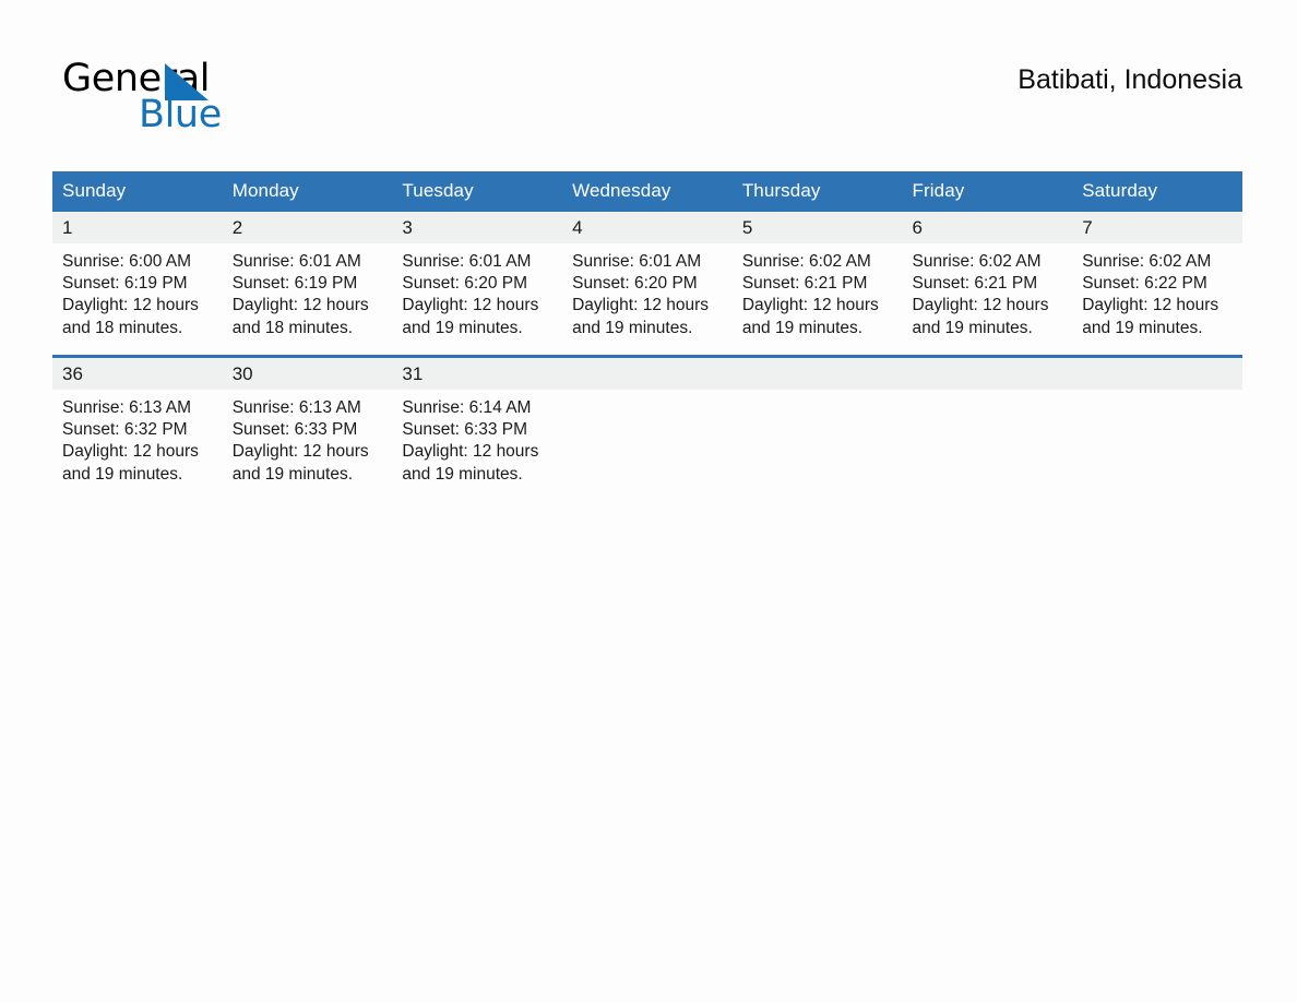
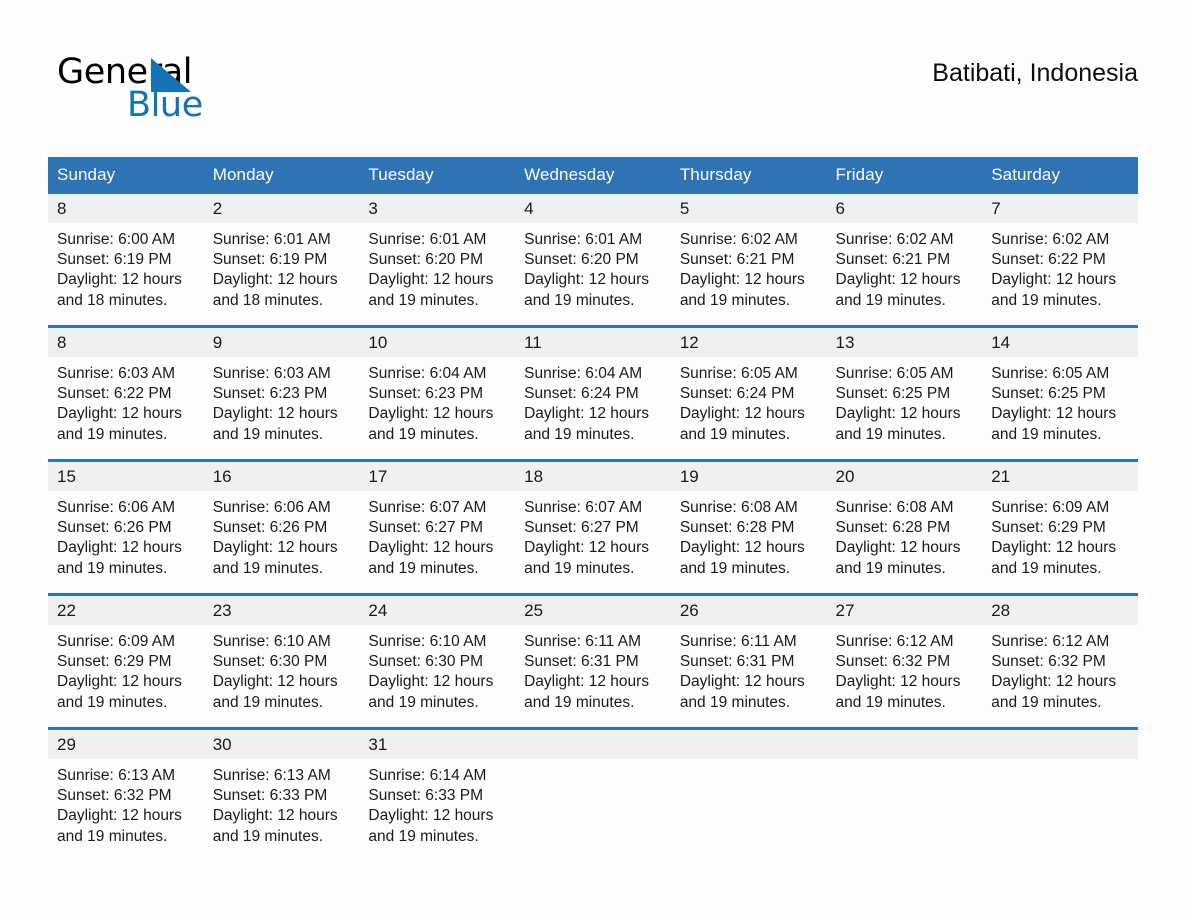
  General
  Blue
  Batibati, Indonesia
  Sunday	Monday	Tuesday	Wednesday	Thursday	Friday	Saturday
- 1Sunrise: 6:00 AMSunset: 6:19 PMDaylight: 12 hours and 18 minutes.	2Sunrise: 6:01 AMSunset: 6:19 PMDaylight: 12 hours and 18 minutes.	3Sunrise: 6:01 AMSunset: 6:20 PMDaylight: 12 hours and 19 minutes.	4Sunrise: 6:01 AMSunset: 6:20 PMDaylight: 12 hours and 19 minutes.	5Sunrise: 6:02 AMSunset: 6:21 PMDaylight: 12 hours and 19 minutes.	6Sunrise: 6:02 AMSunset: 6:21 PMDaylight: 12 hours and 19 minutes.	7Sunrise: 6:02 AMSunset: 6:22 PMDaylight: 12 hours and 19 minutes.
+ 8Sunrise: 6:00 AMSunset: 6:19 PMDaylight: 12 hours and 18 minutes.	2Sunrise: 6:01 AMSunset: 6:19 PMDaylight: 12 hours and 18 minutes.	3Sunrise: 6:01 AMSunset: 6:20 PMDaylight: 12 hours and 19 minutes.	4Sunrise: 6:01 AMSunset: 6:20 PMDaylight: 12 hours and 19 minutes.	5Sunrise: 6:02 AMSunset: 6:21 PMDaylight: 12 hours and 19 minutes.	6Sunrise: 6:02 AMSunset: 6:21 PMDaylight: 12 hours and 19 minutes.	7Sunrise: 6:02 AMSunset: 6:22 PMDaylight: 12 hours and 19 minutes.
+ 8Sunrise: 6:03 AMSunset: 6:22 PMDaylight: 12 hours and 19 minutes.	9Sunrise: 6:03 AMSunset: 6:23 PMDaylight: 12 hours and 19 minutes.	10Sunrise: 6:04 AMSunset: 6:23 PMDaylight: 12 hours and 19 minutes.	11Sunrise: 6:04 AMSunset: 6:24 PMDaylight: 12 hours and 19 minutes.	12Sunrise: 6:05 AMSunset: 6:24 PMDaylight: 12 hours and 19 minutes.	13Sunrise: 6:05 AMSunset: 6:25 PMDaylight: 12 hours and 19 minutes.	14Sunrise: 6:05 AMSunset: 6:25 PMDaylight: 12 hours and 19 minutes.
+ 15Sunrise: 6:06 AMSunset: 6:26 PMDaylight: 12 hours and 19 minutes.	16Sunrise: 6:06 AMSunset: 6:26 PMDaylight: 12 hours and 19 minutes.	17Sunrise: 6:07 AMSunset: 6:27 PMDaylight: 12 hours and 19 minutes.	18Sunrise: 6:07 AMSunset: 6:27 PMDaylight: 12 hours and 19 minutes.	19Sunrise: 6:08 AMSunset: 6:28 PMDaylight: 12 hours and 19 minutes.	20Sunrise: 6:08 AMSunset: 6:28 PMDaylight: 12 hours and 19 minutes.	21Sunrise: 6:09 AMSunset: 6:29 PMDaylight: 12 hours and 19 minutes.
+ 22Sunrise: 6:09 AMSunset: 6:29 PMDaylight: 12 hours and 19 minutes.	23Sunrise: 6:10 AMSunset: 6:30 PMDaylight: 12 hours and 19 minutes.	24Sunrise: 6:10 AMSunset: 6:30 PMDaylight: 12 hours and 19 minutes.	25Sunrise: 6:11 AMSunset: 6:31 PMDaylight: 12 hours and 19 minutes.	26Sunrise: 6:11 AMSunset: 6:31 PMDaylight: 12 hours and 19 minutes.	27Sunrise: 6:12 AMSunset: 6:32 PMDaylight: 12 hours and 19 minutes.	28Sunrise: 6:12 AMSunset: 6:32 PMDaylight: 12 hours and 19 minutes.
- 36Sunrise: 6:13 AMSunset: 6:32 PMDaylight: 12 hours and 19 minutes.	30Sunrise: 6:13 AMSunset: 6:33 PMDaylight: 12 hours and 19 minutes.	31Sunrise: 6:14 AMSunset: 6:33 PMDaylight: 12 hours and 19 minutes.
+ 29Sunrise: 6:13 AMSunset: 6:32 PMDaylight: 12 hours and 19 minutes.	30Sunrise: 6:13 AMSunset: 6:33 PMDaylight: 12 hours and 19 minutes.	31Sunrise: 6:14 AMSunset: 6:33 PMDaylight: 12 hours and 19 minutes.
